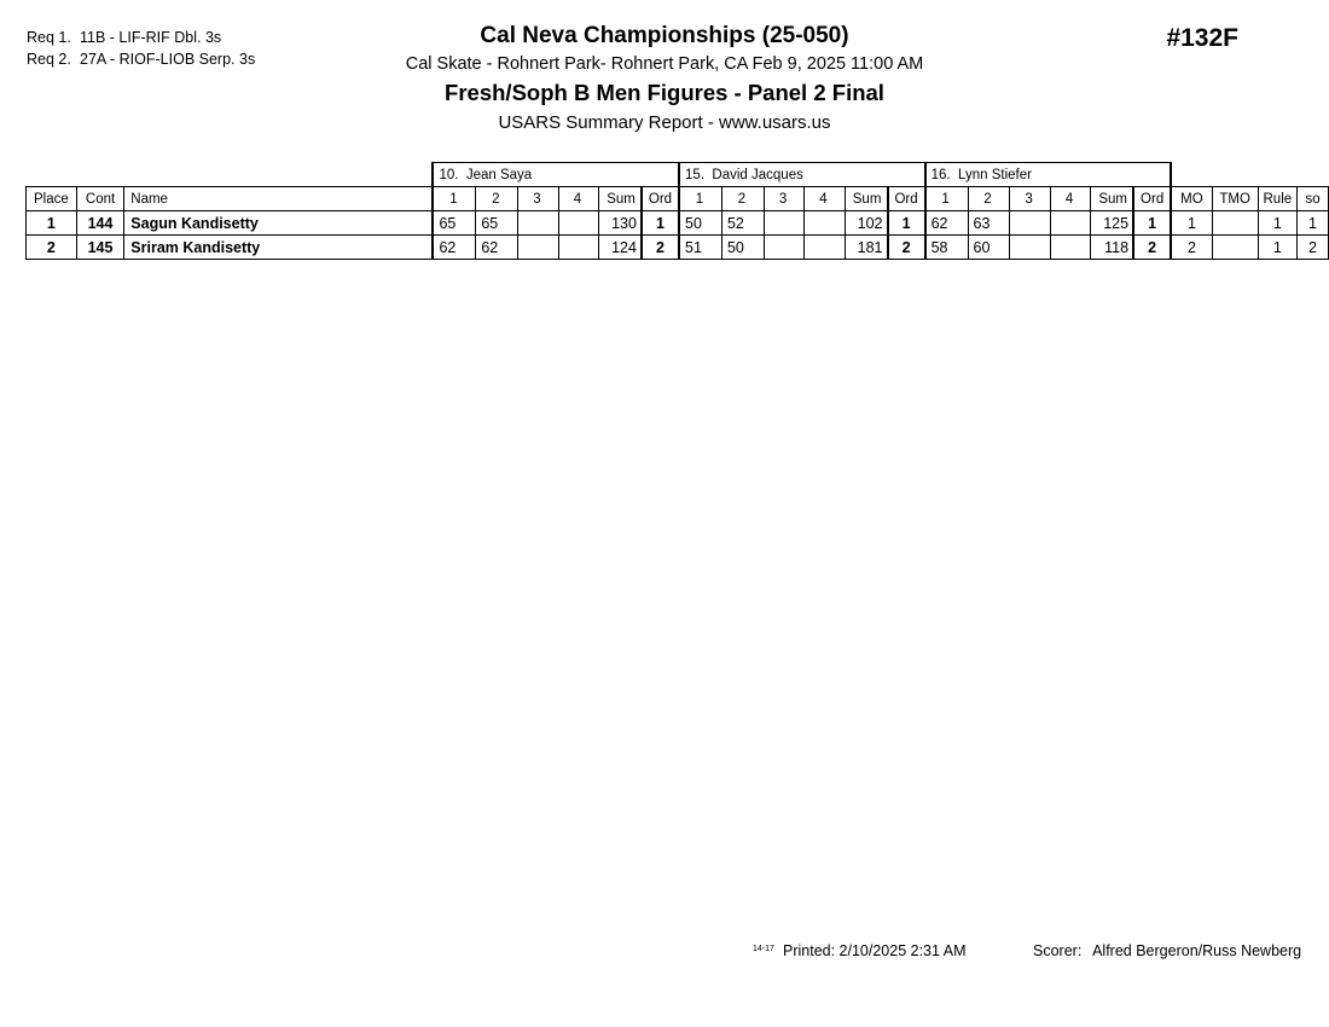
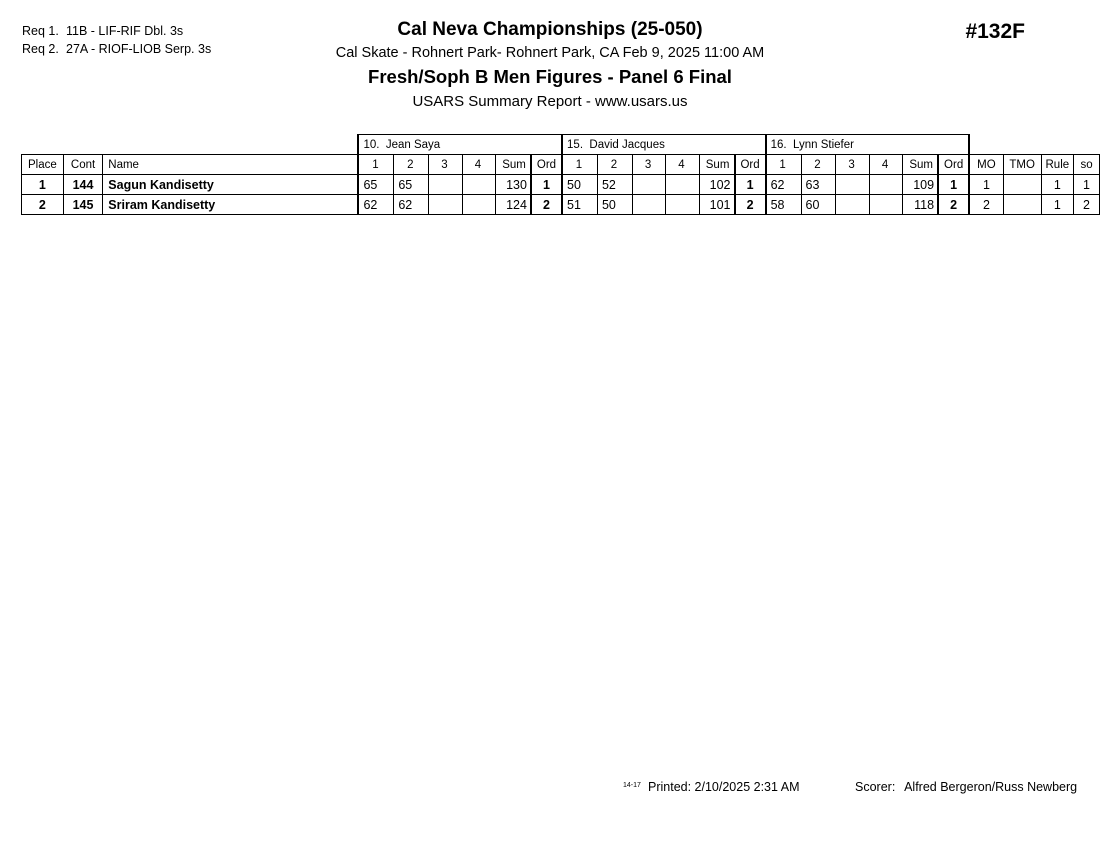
  Req 1. 11B - LIF-RIF Dbl. 3s
  Req 2. 27A - RIOF-LIOB Serp. 3s
  Cal Neva Championships (25-050)
  Cal Skate - Rohnert Park- Rohnert Park, CA Feb 9, 2025 11:00 AM
- Fresh/Soph B Men Figures - Panel 2 Final
+ Fresh/Soph B Men Figures - Panel 6 Final
  USARS Summary Report - www.usars.us
  #132F
  			10. Jean Saya	15. David Jacques	16. Lynn Stiefer
  Place	Cont	Name	1	2	3	4	Sum	Ord	1	2	3	4	Sum	Ord	1	2	3	4	Sum	Ord	MO	TMO	Rule	so
- 1	144	Sagun Kandisetty	65	65			130	1	50	52			102	1	62	63			125	1	1		1	1
+ 1	144	Sagun Kandisetty	65	65			130	1	50	52			102	1	62	63			109	1	1		1	1
- 2	145	Sriram Kandisetty	62	62			124	2	51	50			181	2	58	60			118	2	2		1	2
+ 2	145	Sriram Kandisetty	62	62			124	2	51	50			101	2	58	60			118	2	2		1	2
  Printed: 2/10/2025 2:31 AM
  Scorer: Alfred Bergeron/Russ Newberg
